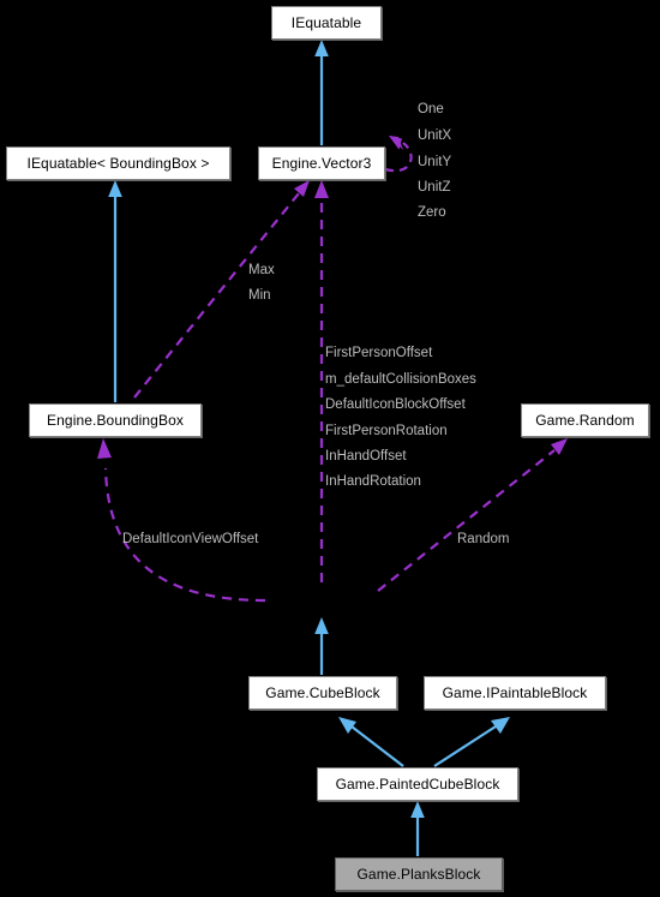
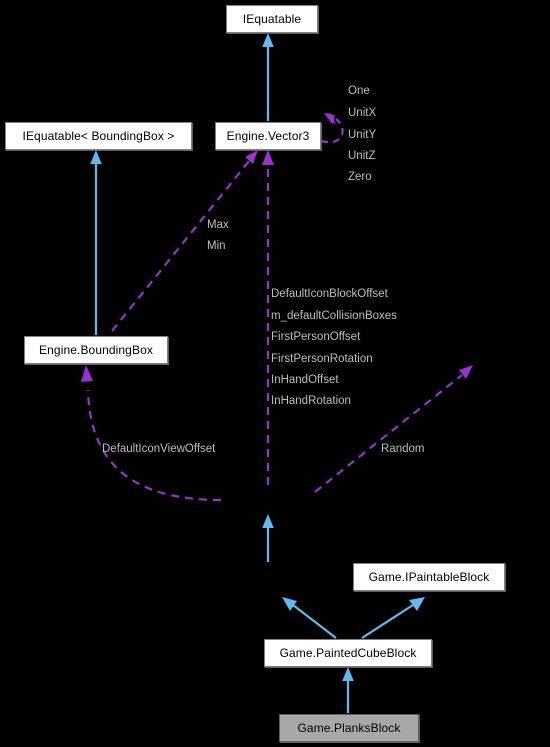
  IEquatable
  IEquatable< BoundingBox >
  Engine.Vector3
  Engine.BoundingBox
- Game.Random
- Game.CubeBlock
  Game.IPaintableBlock
  Game.PaintedCubeBlock
  Game.PlanksBlock
  One
  UnitX
  UnitY
  UnitZ
  Zero
  Max
  Min
- FirstPersonOffset
+ DefaultIconBlockOffset
  m_defaultCollisionBoxes
- DefaultIconBlockOffset
+ FirstPersonOffset
  FirstPersonRotation
  InHandOffset
  InHandRotation
  DefaultIconViewOffset
  Random
